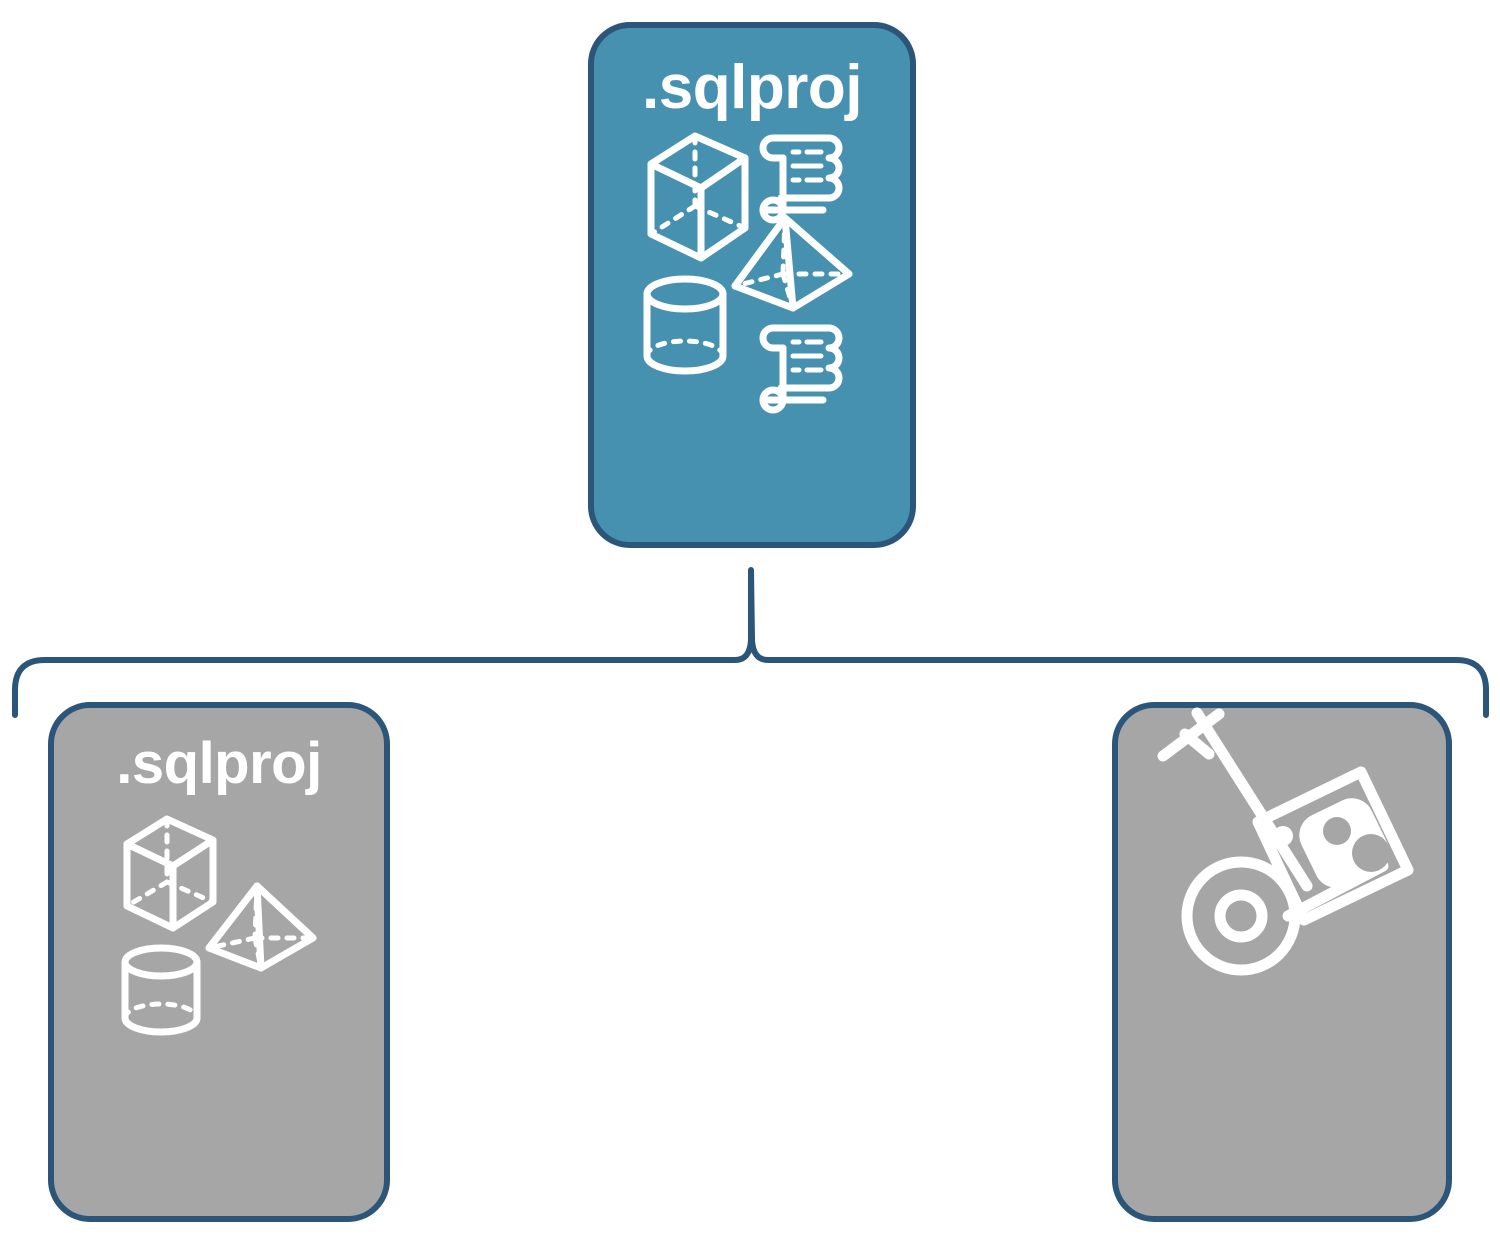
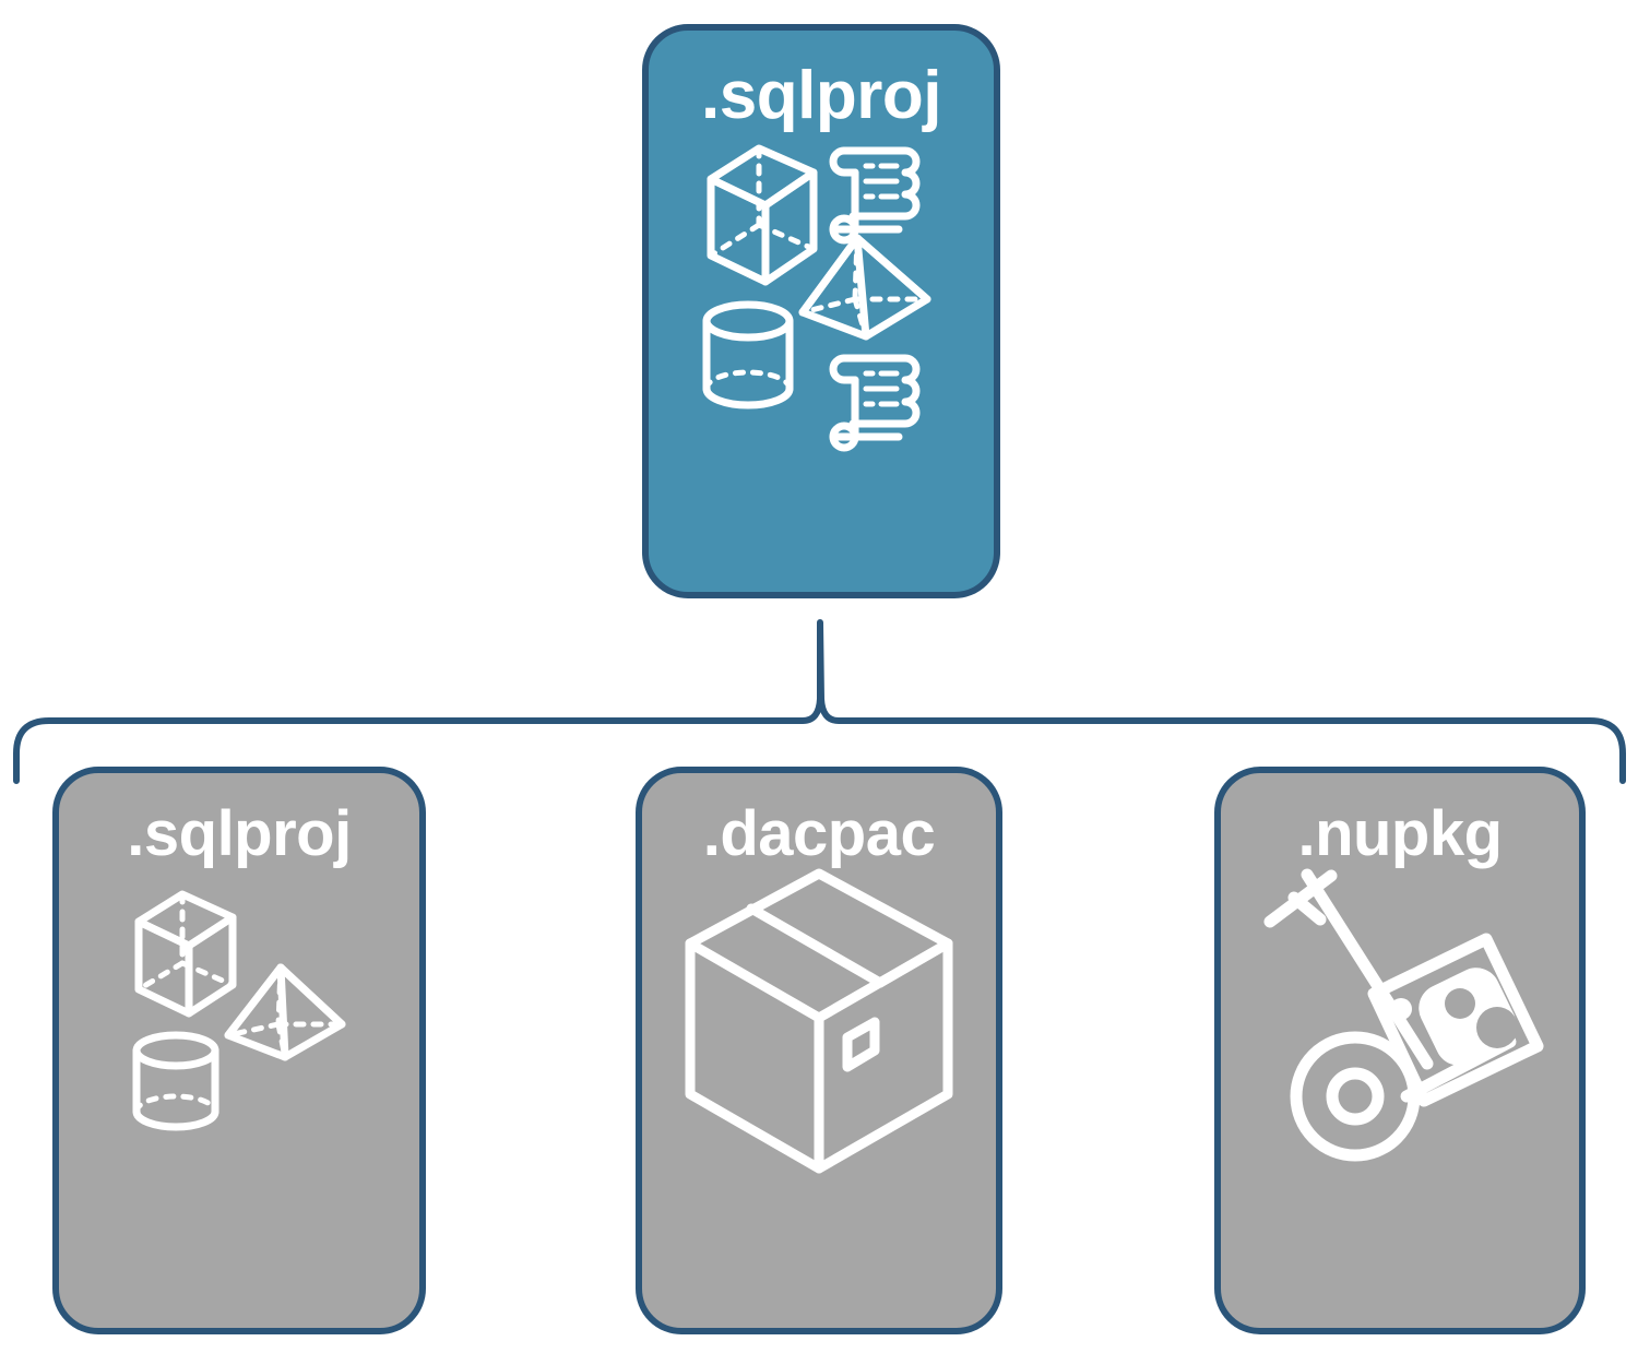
  .sqlproj
  .sqlproj
+ .dacpac
+ .nupkg
